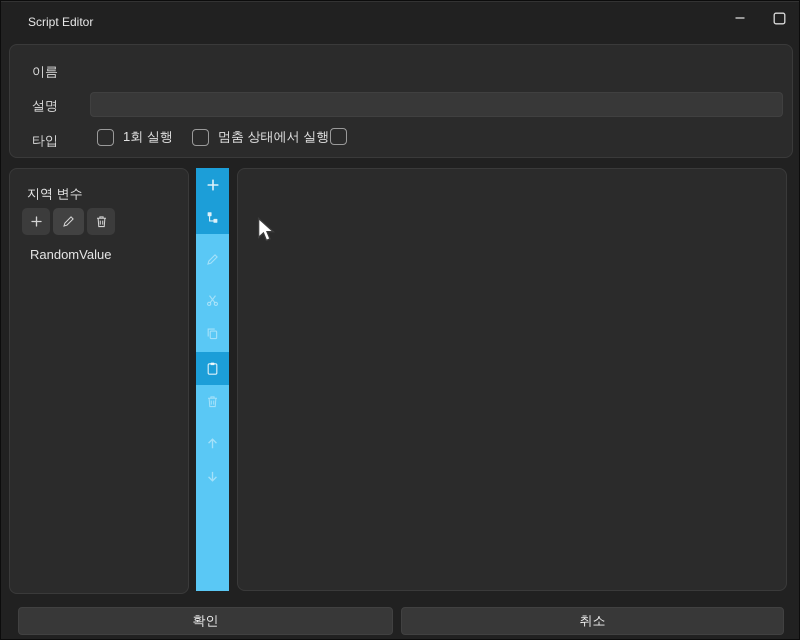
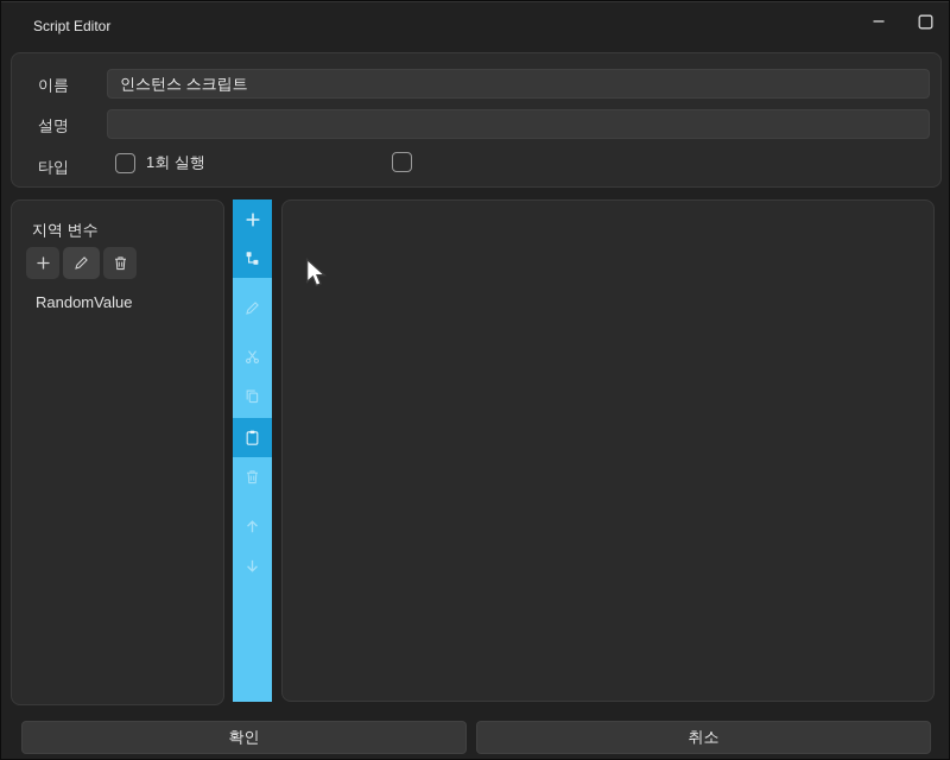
  Script Editor
  이름
+ 인스턴스 스크립트
  설명
  타입
  1회 실행
- 멈춤 상태에서 실행
  지역 변수
  RandomValue
  확인
  취소
